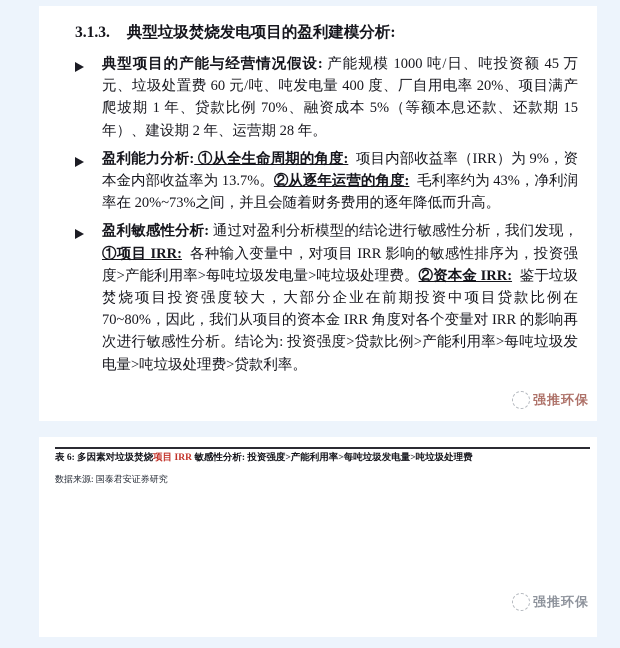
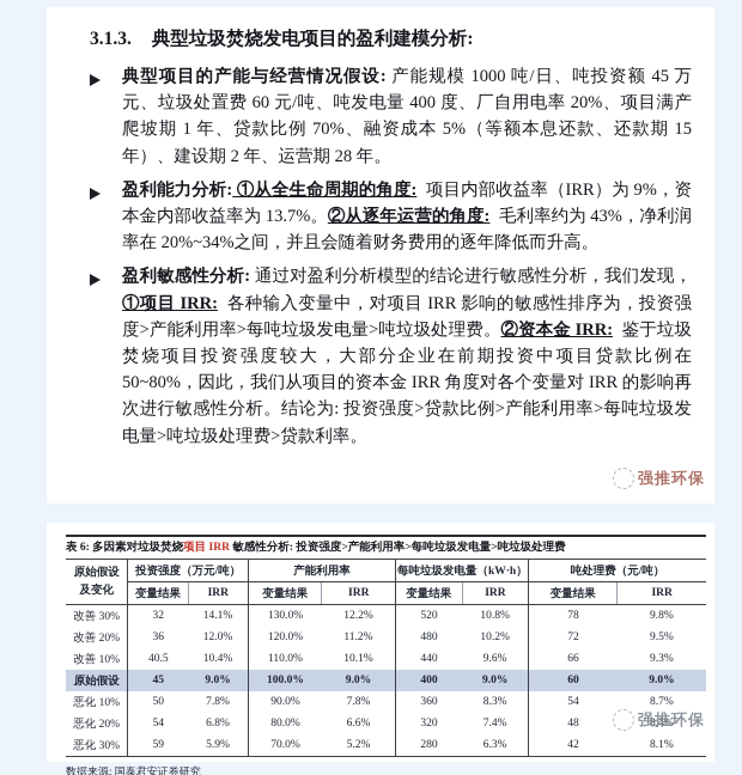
  3.1.3. 典型垃圾焚烧发电项目的盈利建模分析:
  典型项目的产能与经营情况假设: 产能规模 1000 吨/日、吨投资额 45 万元、垃圾处置费 60 元/吨、吨发电量 400 度、厂自用电率 20%、项目满产爬坡期 1 年、贷款比例 70%、融资成本 5%（等额本息还款、还款期 15 年）、建设期 2 年、运营期 28 年。
- 盈利能力分析: ①从全生命周期的角度: 项目内部收益率（IRR）为 9%，资本金内部收益率为 13.7%。②从逐年运营的角度: 毛利率约为 43%，净利润率在 20%~73%之间，并且会随着财务费用的逐年降低而升高。
+ 盈利能力分析: ①从全生命周期的角度: 项目内部收益率（IRR）为 9%，资本金内部收益率为 13.7%。②从逐年运营的角度: 毛利率约为 43%，净利润率在 20%~34%之间，并且会随着财务费用的逐年降低而升高。
- 盈利敏感性分析: 通过对盈利分析模型的结论进行敏感性分析，我们发现，①项目 IRR: 各种输入变量中，对项目 IRR 影响的敏感性排序为，投资强度>产能利用率>每吨垃圾发电量>吨垃圾处理费。②资本金 IRR: 鉴于垃圾焚烧项目投资强度较大，大部分企业在前期投资中项目贷款比例在 70~80%，因此，我们从项目的资本金 IRR 角度对各个变量对 IRR 的影响再次进行敏感性分析。结论为: 投资强度>贷款比例>产能利用率>每吨垃圾发电量>吨垃圾处理费>贷款利率。
+ 盈利敏感性分析: 通过对盈利分析模型的结论进行敏感性分析，我们发现，①项目 IRR: 各种输入变量中，对项目 IRR 影响的敏感性排序为，投资强度>产能利用率>每吨垃圾发电量>吨垃圾处理费。②资本金 IRR: 鉴于垃圾焚烧项目投资强度较大，大部分企业在前期投资中项目贷款比例在 50~80%，因此，我们从项目的资本金 IRR 角度对各个变量对 IRR 的影响再次进行敏感性分析。结论为: 投资强度>贷款比例>产能利用率>每吨垃圾发电量>吨垃圾处理费>贷款利率。
  强推环保
  表 6: 多因素对垃圾焚烧项目 IRR 敏感性分析: 投资强度>产能利用率>每吨垃圾发电量>吨垃圾处理费
+ 原始假设 及变化	投资强度（万元/吨）	产能利用率	每吨垃圾发电量（kW·h）	吨处理费（元/吨）
+ 变量结果	IRR	变量结果	IRR	变量结果	IRR	变量结果	IRR
+ 改善 30%	32	14.1%	130.0%	12.2%	520	10.8%	78	9.8%
+ 改善 20%	36	12.0%	120.0%	11.2%	480	10.2%	72	9.5%
+ 改善 10%	40.5	10.4%	110.0%	10.1%	440	9.6%	66	9.3%
+ 原始假设	45	9.0%	100.0%	9.0%	400	9.0%	60	9.0%
+ 恶化 10%	50	7.8%	90.0%	7.8%	360	8.3%	54	8.7%
+ 恶化 20%	54	6.8%	80.0%	6.6%	320	7.4%	48	8.4%
+ 恶化 30%	59	5.9%	70.0%	5.2%	280	6.3%	42	8.1%
  数据来源: 国泰君安证券研究
  强推环保
